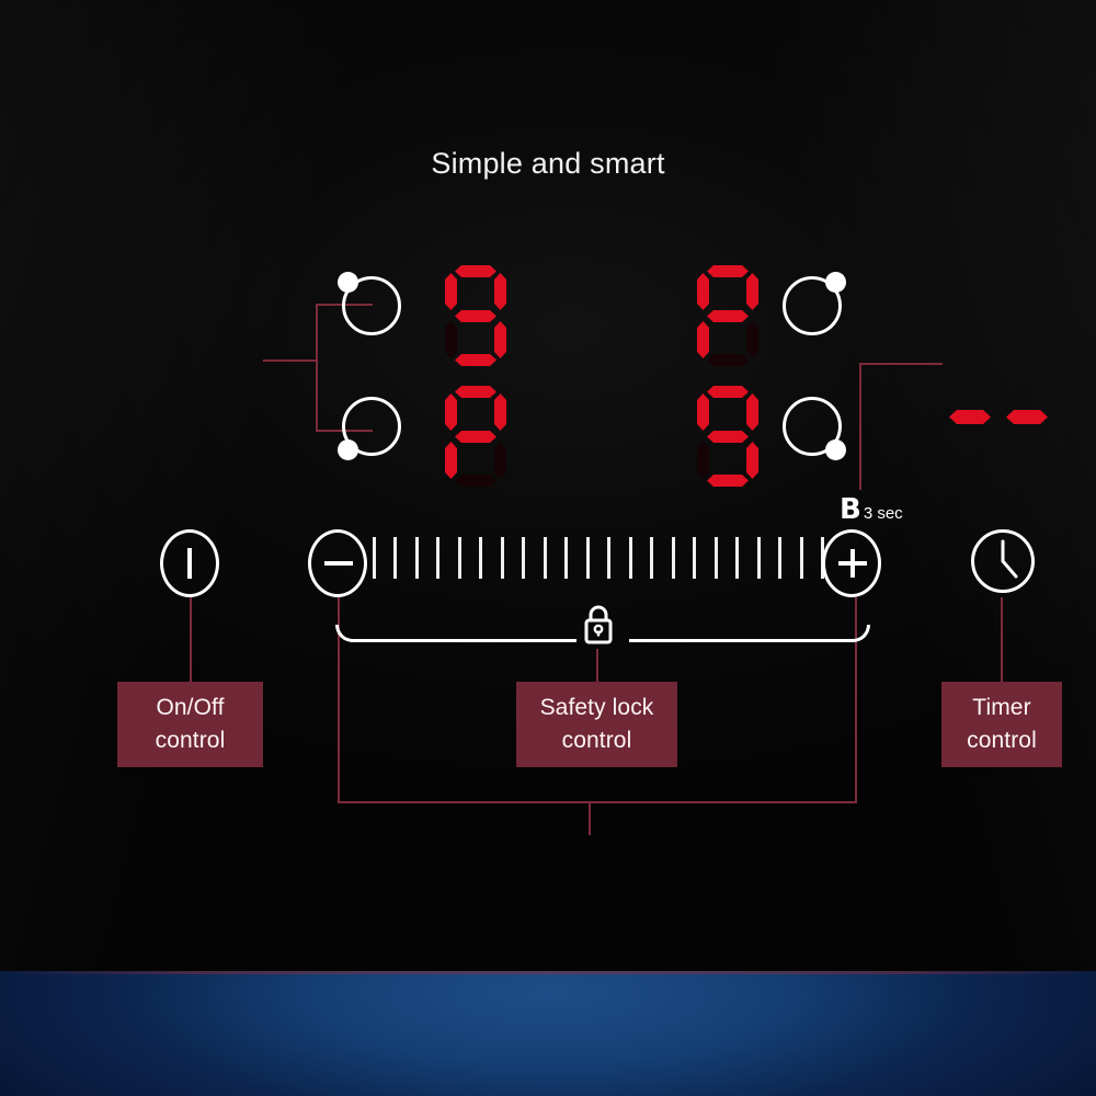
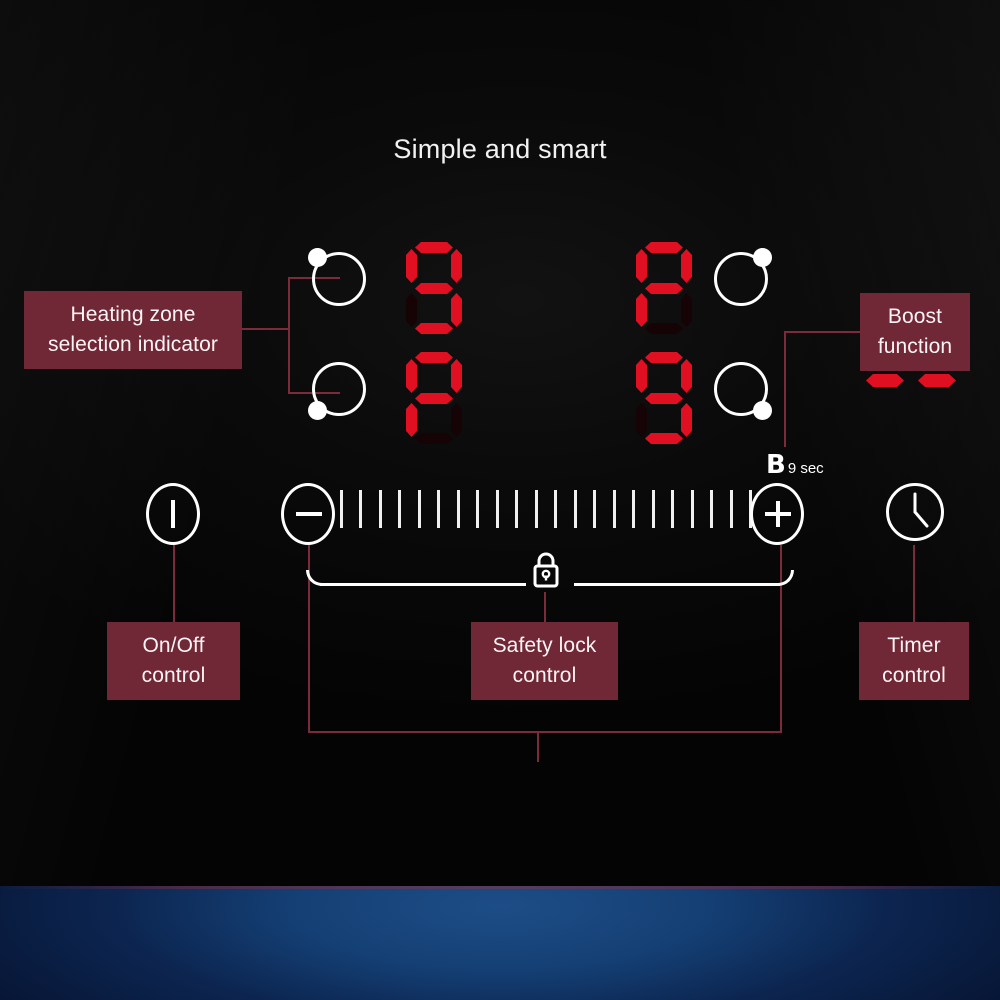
  Simple and smart
- B3 sec
+ B9 sec
+ Heating zone
+ selection indicator
+ Boost
+ function
  On/Off
  control
  Safety lock
  control
  Timer
  control
